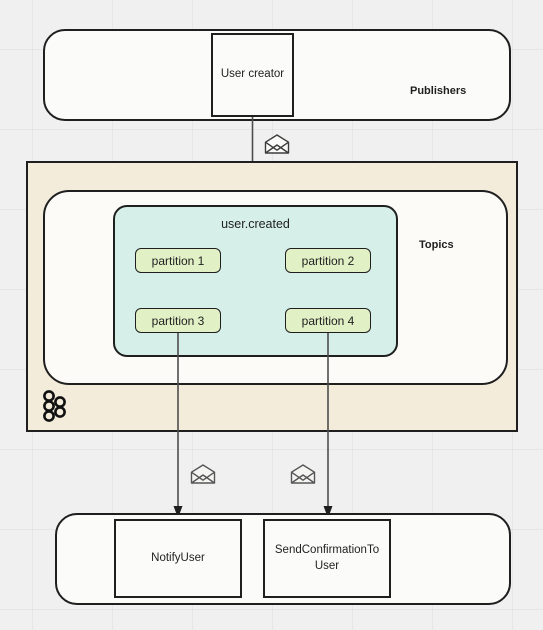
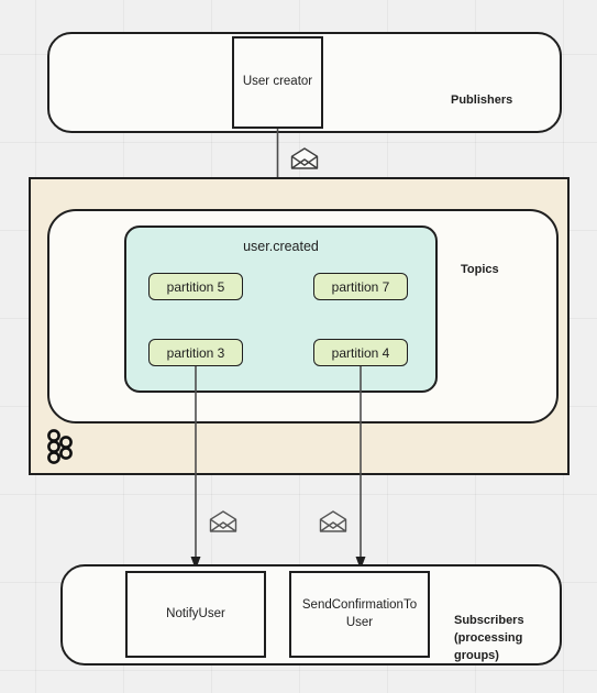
  User creator
  Publishers
  Topics
  user.created
- partition 1
+ partition 5
- partition 2
+ partition 7
  partition 3
  partition 4
  NotifyUser
  SendConfirmationTo
  User
+ Subscribers
+ (processing
+ groups)
